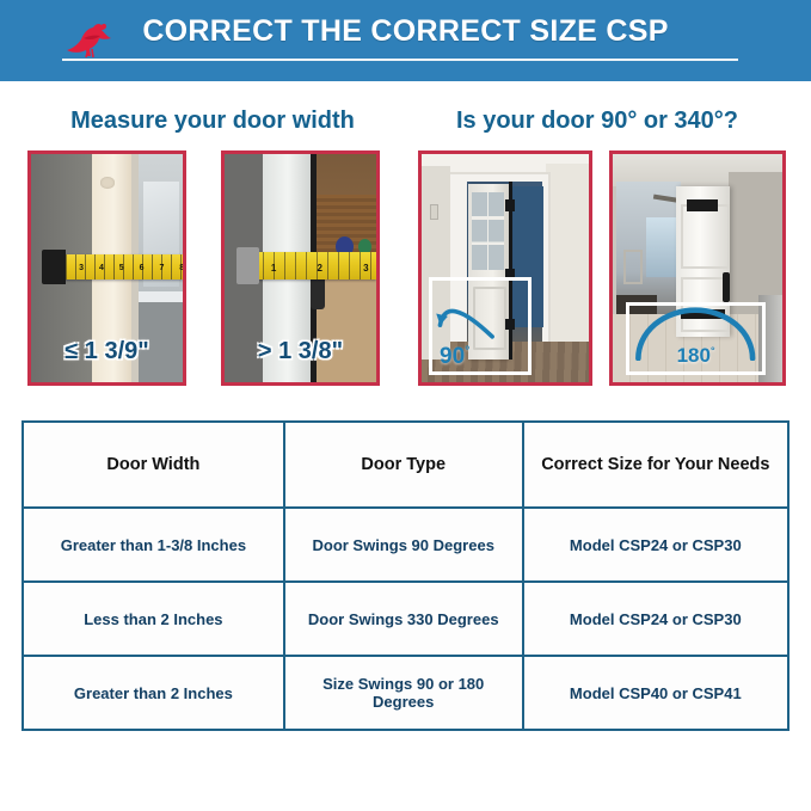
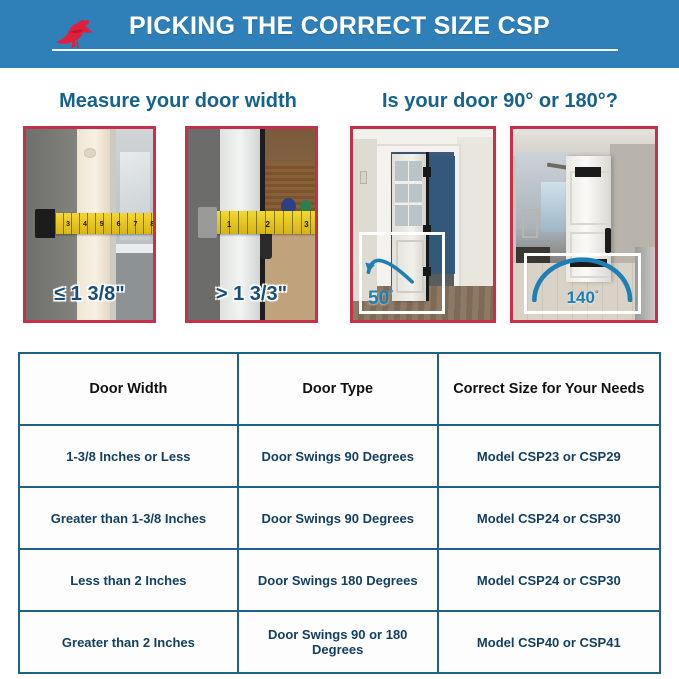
- CORRECT THE CORRECT SIZE CSP
+ PICKING THE CORRECT SIZE CSP
  Measure your door width
- Is your door 90° or 340°?
+ Is your door 90° or 180°?
- ≤ 1 3/9"
+ ≤ 1 3/8"
  1 2 3
- > 1 3/8"
+ > 1 3/3"
- 90°
+ 50°
- 180°
+ 140°
  Door Width	Door Type	Correct Size for Your Needs
+ 1-3/8 Inches or Less	Door Swings 90 Degrees	Model CSP23 or CSP29
  Greater than 1-3/8 Inches	Door Swings 90 Degrees	Model CSP24 or CSP30
- Less than 2 Inches	Door Swings 330 Degrees	Model CSP24 or CSP30
+ Less than 2 Inches	Door Swings 180 Degrees	Model CSP24 or CSP30
- Greater than 2 Inches	Size Swings 90 or 180 Degrees	Model CSP40 or CSP41
+ Greater than 2 Inches	Door Swings 90 or 180 Degrees	Model CSP40 or CSP41
